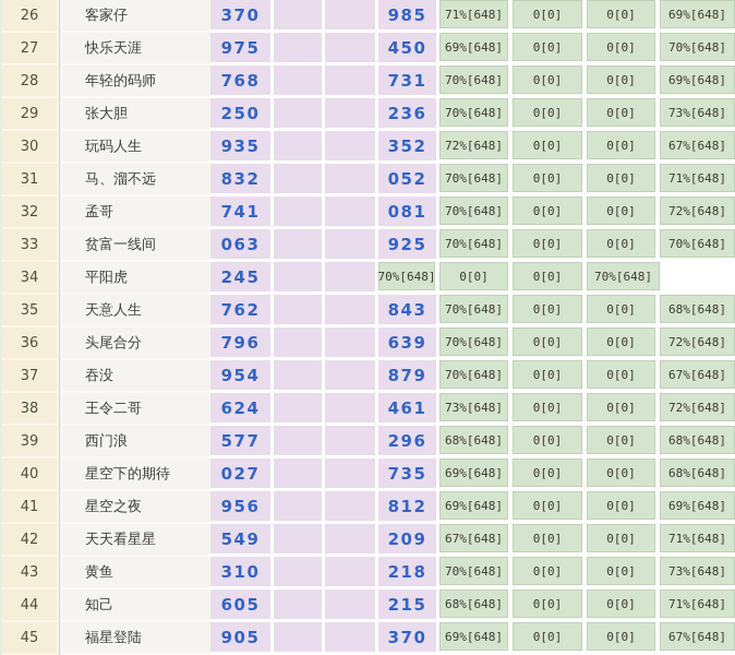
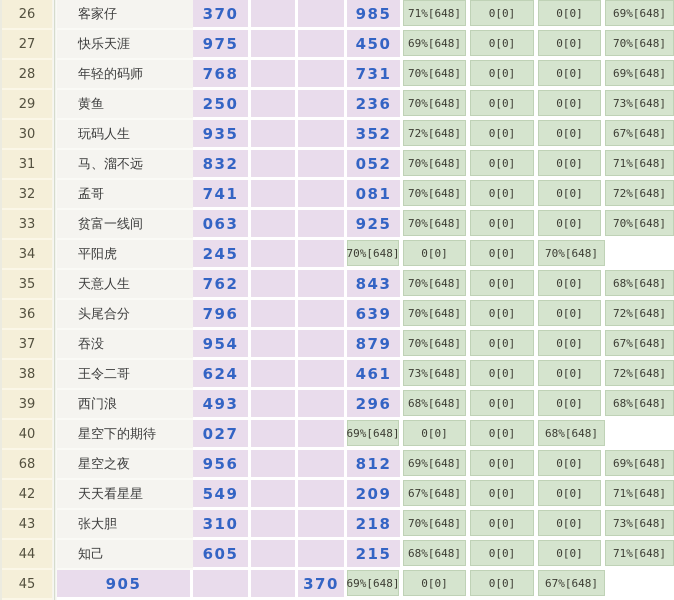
  26
  客家仔
  370
  985
  71%[648]
  0[0]
  0[0]
  69%[648]
  27
  快乐天涯
  975
  450
  69%[648]
  0[0]
  0[0]
  70%[648]
  28
  年轻的码师
  768
  731
  70%[648]
  0[0]
  0[0]
  69%[648]
  29
- 张大胆
+ 黄鱼
  250
  236
  70%[648]
  0[0]
  0[0]
  73%[648]
  30
  玩码人生
  935
  352
  72%[648]
  0[0]
  0[0]
  67%[648]
  31
  马、溜不远
  832
  052
  70%[648]
  0[0]
  0[0]
  71%[648]
  32
  孟哥
  741
  081
  70%[648]
  0[0]
  0[0]
  72%[648]
  33
  贫富一线间
  063
  925
  70%[648]
  0[0]
  0[0]
  70%[648]
  34
  平阳虎
  245
  70%[648]
  0[0]
  0[0]
  70%[648]
  35
  天意人生
  762
  843
  70%[648]
  0[0]
  0[0]
  68%[648]
  36
  头尾合分
  796
  639
  70%[648]
  0[0]
  0[0]
  72%[648]
  37
  吞没
  954
  879
  70%[648]
  0[0]
  0[0]
  67%[648]
  38
  王令二哥
  624
  461
  73%[648]
  0[0]
  0[0]
  72%[648]
  39
  西门浪
- 577
+ 493
  296
  68%[648]
  0[0]
  0[0]
  68%[648]
  40
  星空下的期待
  027
- 735
  69%[648]
  0[0]
  0[0]
  68%[648]
- 41
+ 68
  星空之夜
  956
  812
  69%[648]
  0[0]
  0[0]
  69%[648]
  42
  天天看星星
  549
  209
  67%[648]
  0[0]
  0[0]
  71%[648]
  43
- 黄鱼
+ 张大胆
  310
  218
  70%[648]
  0[0]
  0[0]
  73%[648]
  44
  知己
  605
  215
  68%[648]
  0[0]
  0[0]
  71%[648]
  45
- 福星登陆
  905
  370
  69%[648]
  0[0]
  0[0]
  67%[648]
